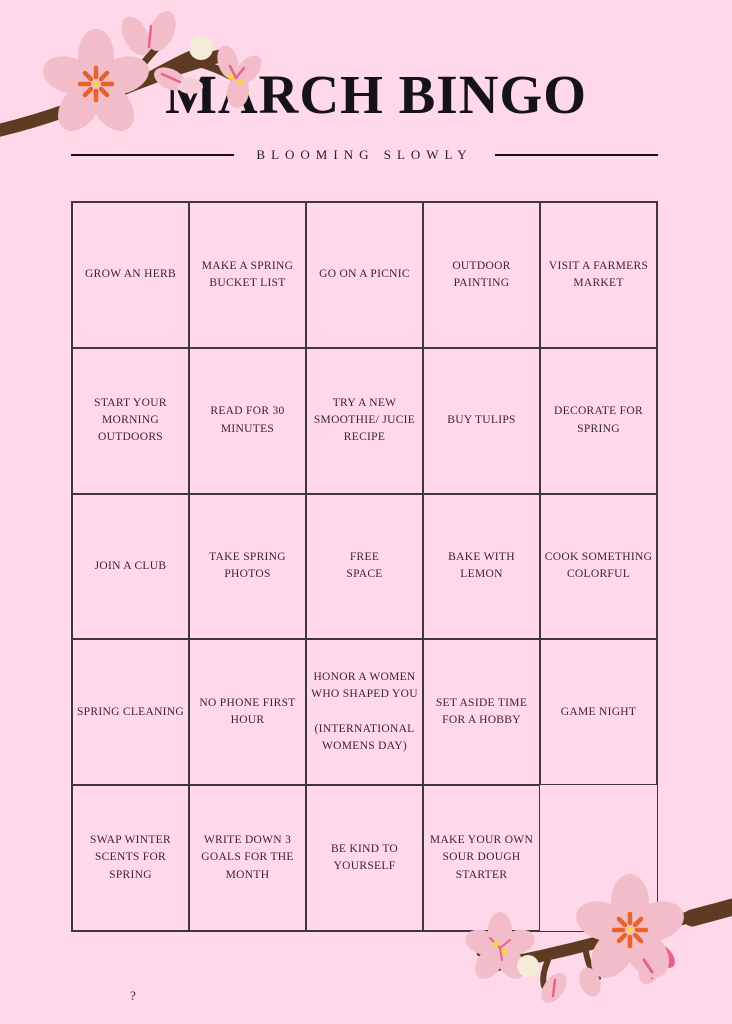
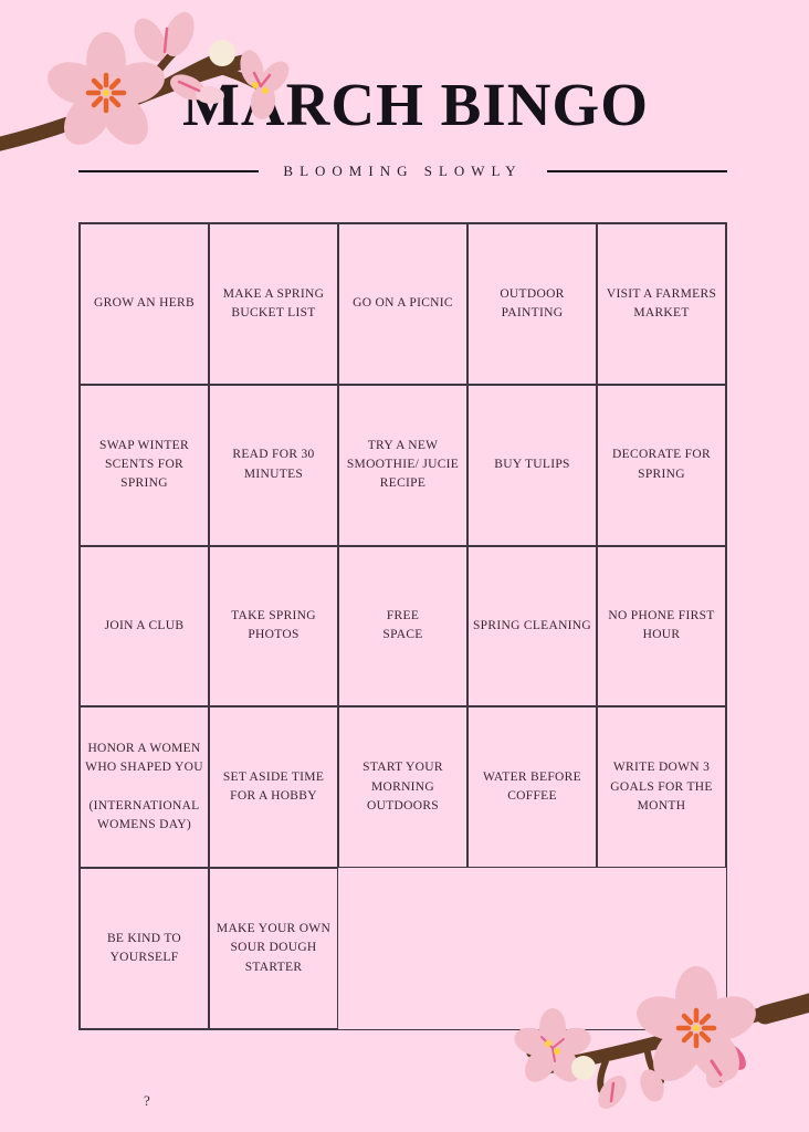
  MRCH BINGO
  BLOOMING SLOWLY
  GROW AN HERB
  MAKE A SPRING BUCKET LIST
  GO ON A PICNIC
  OUTDOOR PAINTING
  VISIT A FARMERS MARKET
- START YOUR MORNING OUTDOORS
+ SWAP WINTER SCENTS FOR SPRING
  READ FOR 30 MINUTES
  TRY A NEW SMOOTHIE/ JUCIE RECIPE
  BUY TULIPS
  DECORATE FOR SPRING
  JOIN A CLUB
  TAKE SPRING PHOTOS
  FREE
  SPACE
- BAKE WITH LEMON
- COOK SOMETHING COLORFUL
  SPRING CLEANING
  NO PHONE FIRST HOUR
  HONOR A WOMEN WHO SHAPED YOU
  (INTERNATIONAL WOMENS DAY)
  SET ASIDE TIME FOR A HOBBY
- GAME NIGHT
- SWAP WINTER SCENTS FOR SPRING
+ START YOUR MORNING OUTDOORS
+ WATER BEFORE COFFEE
  WRITE DOWN 3 GOALS FOR THE MONTH
  BE KIND TO YOURSELF
  MAKE YOUR OWN SOUR DOUGH STARTER
  ?
